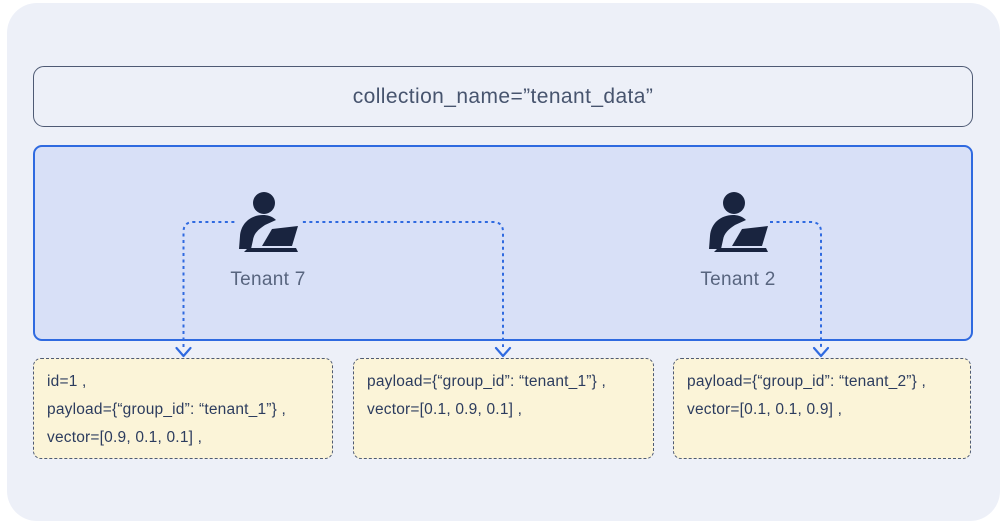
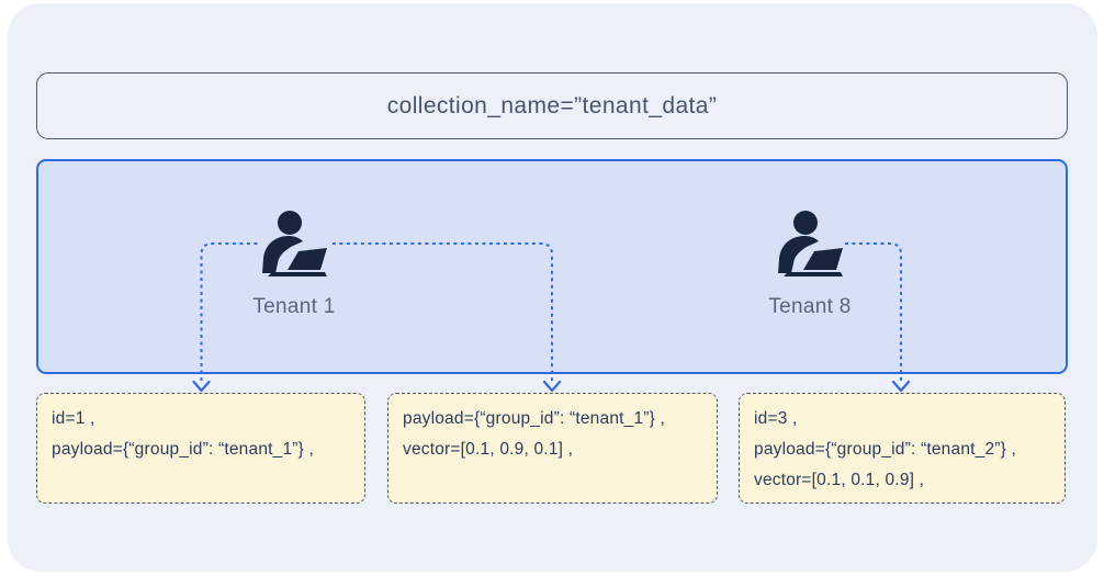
  collection_name=”tenant_data”
- Tenant 7
+ Tenant 1
- Tenant 2
+ Tenant 8
  id=1 ,
  payload={“group_id”: “tenant_1”} ,
- vector=[0.9, 0.1, 0.1] ,
  payload={“group_id”: “tenant_1”} ,
  vector=[0.1, 0.9, 0.1] ,
+ id=3 ,
  payload={“group_id”: “tenant_2”} ,
  vector=[0.1, 0.1, 0.9] ,
